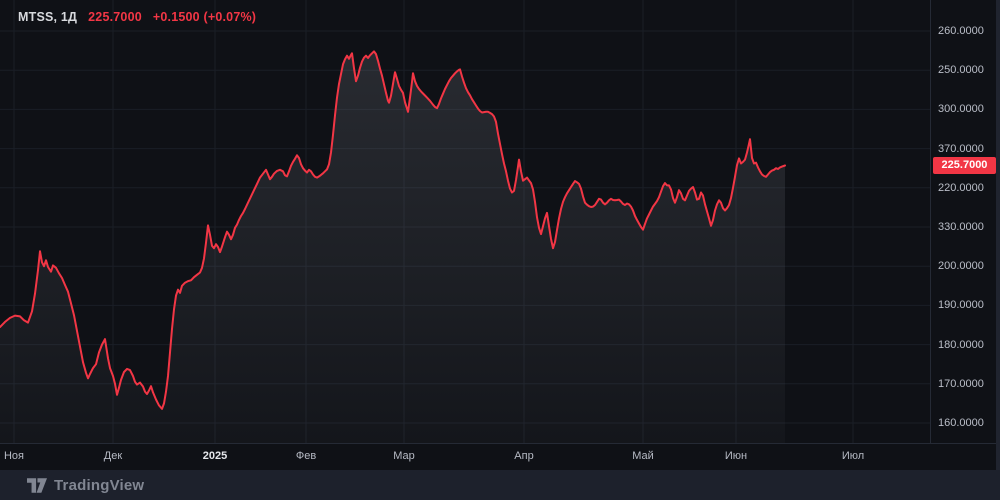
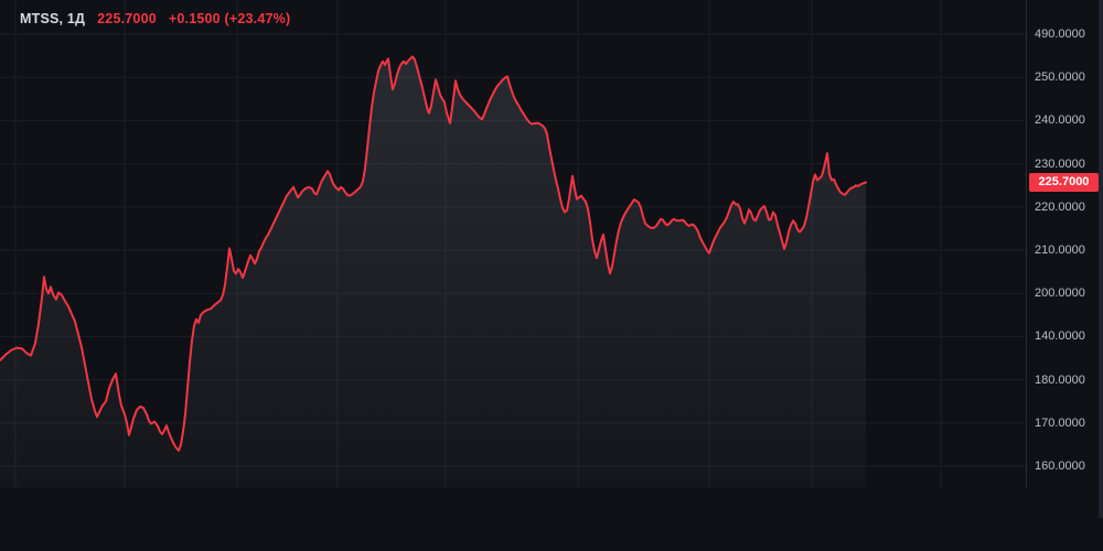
  MTSS, 1Д
  225.7000
- +0.1500 (+0.07%)
+ +0.1500 (+23.47%)
  225.7000
- 260.0000
+ 490.0000
  250.0000
- 300.0000
+ 240.0000
- 370.0000
+ 230.0000
  220.0000
- 330.0000
+ 210.0000
  200.0000
- 190.0000
+ 140.0000
  180.0000
  170.0000
  160.0000
- Ноя
- Дек
- 2025
- Фев
- Мар
- Апр
- Май
- Июн
- Июл
- TradingView
